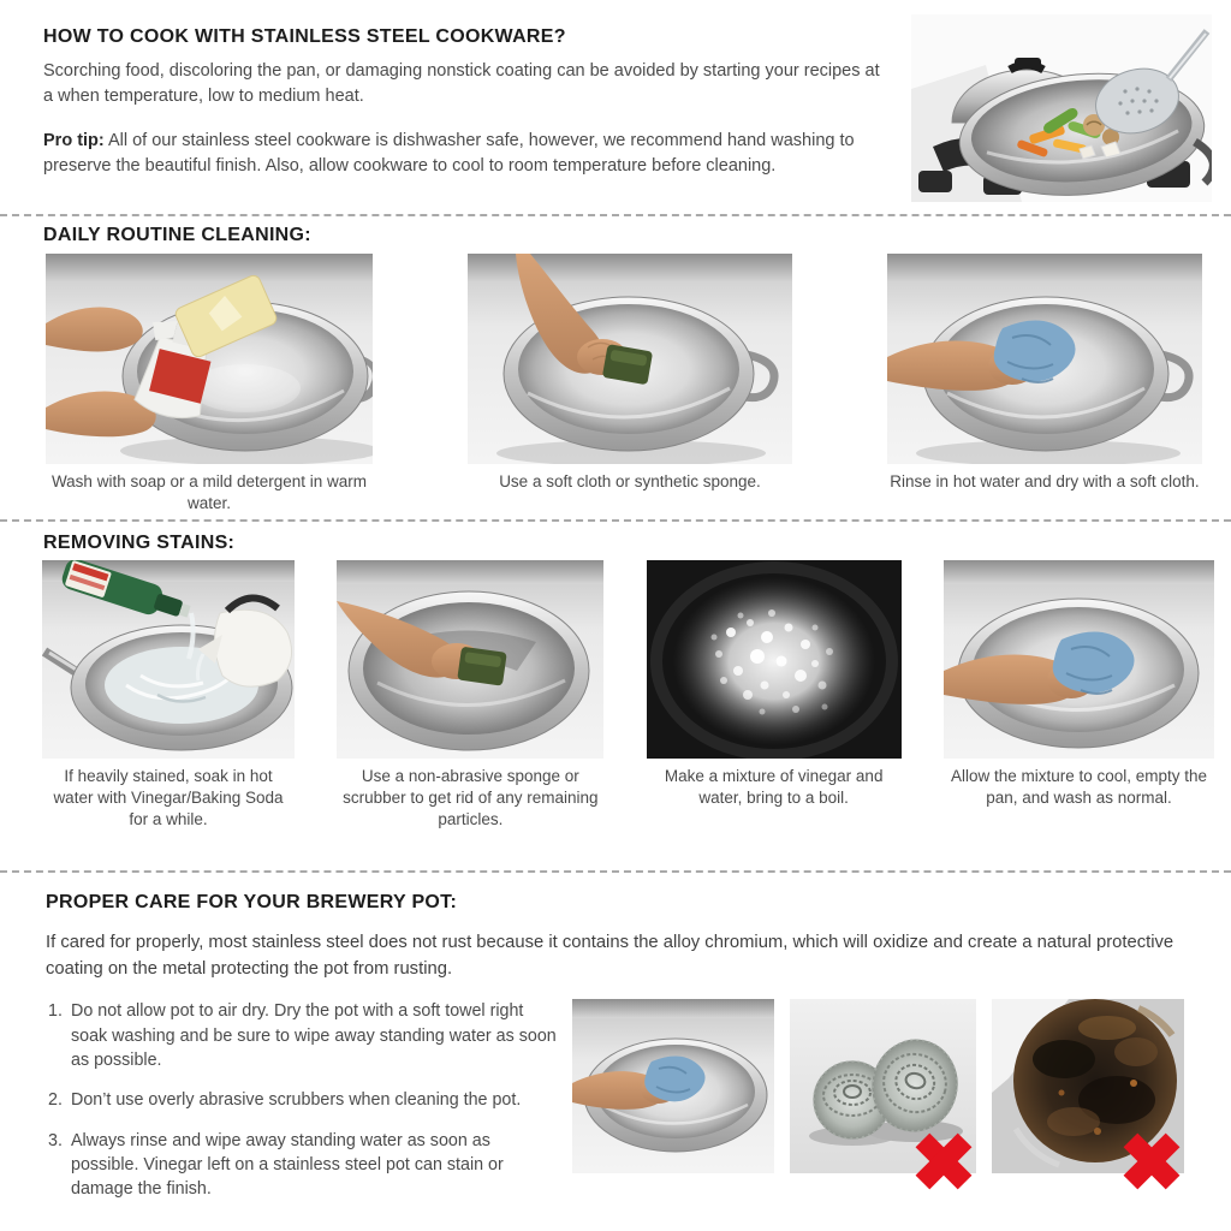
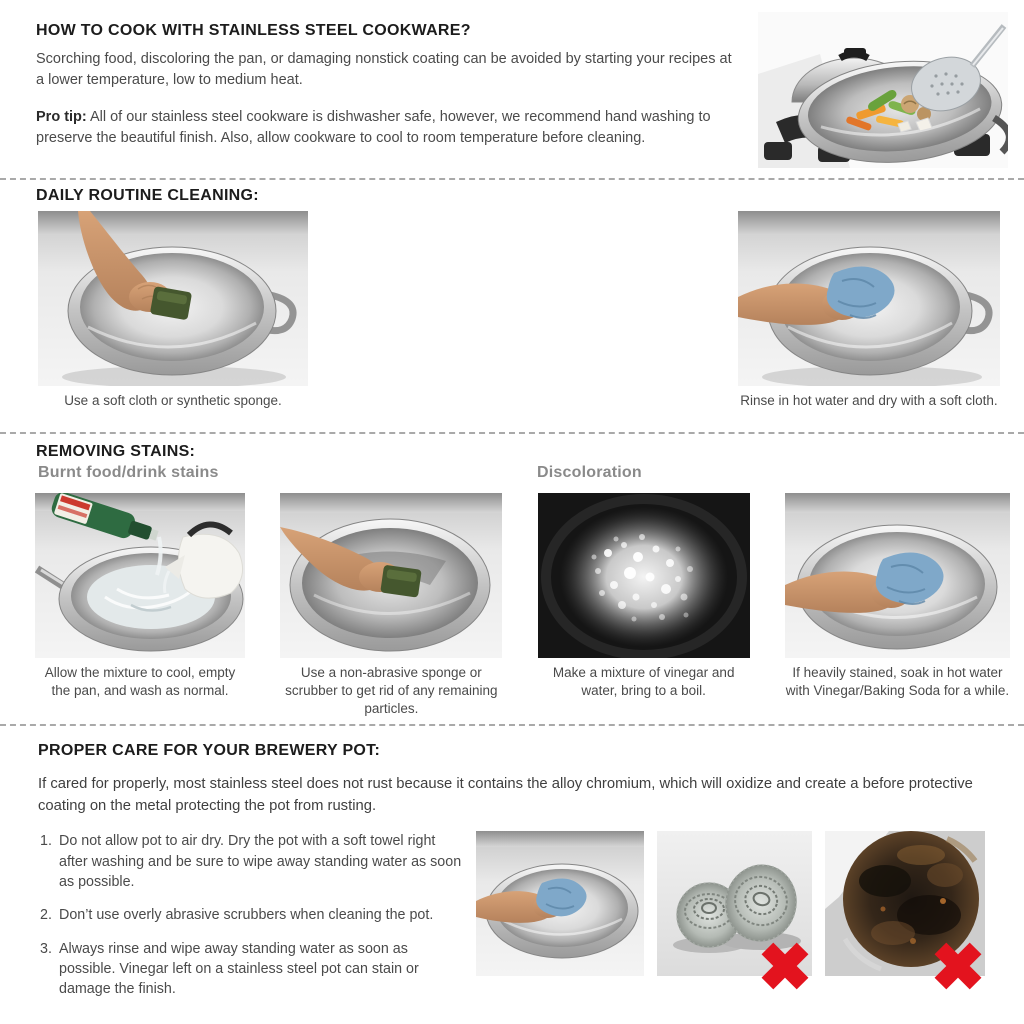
  HOW TO COOK WITH STAINLESS STEEL COOKWARE?
- Scorching food, discoloring the pan, or damaging nonstick coating can be avoided by starting your recipes at a when temperature, low to medium heat.
+ Scorching food, discoloring the pan, or damaging nonstick coating can be avoided by starting your recipes at a lower temperature, low to medium heat.
  Pro tip: All of our stainless steel cookware is dishwasher safe, however, we recommend hand washing to preserve the beautiful finish. Also, allow cookware to cool to room temperature before cleaning.
  DAILY ROUTINE CLEANING:
- Wash with soap or a mild detergent in warm water.
  Use a soft cloth or synthetic sponge.
  Rinse in hot water and dry with a soft cloth.
  REMOVING STAINS:
+ Burnt food/drink stains
+ Discoloration
- If heavily stained, soak in hot water with Vinegar/Baking Soda for a while.
+ Allow the mixture to cool, empty the pan, and wash as normal.
  Use a non-abrasive sponge or scrubber to get rid of any remaining particles.
  Make a mixture of vinegar and water, bring to a boil.
- Allow the mixture to cool, empty the pan, and wash as normal.
+ If heavily stained, soak in hot water with Vinegar/Baking Soda for a while.
  PROPER CARE FOR YOUR BREWERY POT:
- If cared for properly, most stainless steel does not rust because it contains the alloy chromium, which will oxidize and create a natural protective coating on the metal protecting the pot from rusting.
+ If cared for properly, most stainless steel does not rust because it contains the alloy chromium, which will oxidize and create a before protective coating on the metal protecting the pot from rusting.
  1.
- Do not allow pot to air dry. Dry the pot with a soft towel right soak washing and be sure to wipe away standing water as soon as possible.
+ Do not allow pot to air dry. Dry the pot with a soft towel right after washing and be sure to wipe away standing water as soon as possible.
  2.
  Don’t use overly abrasive scrubbers when cleaning the pot.
  3.
  Always rinse and wipe away standing water as soon as possible. Vinegar left on a stainless steel pot can stain or damage the finish.
